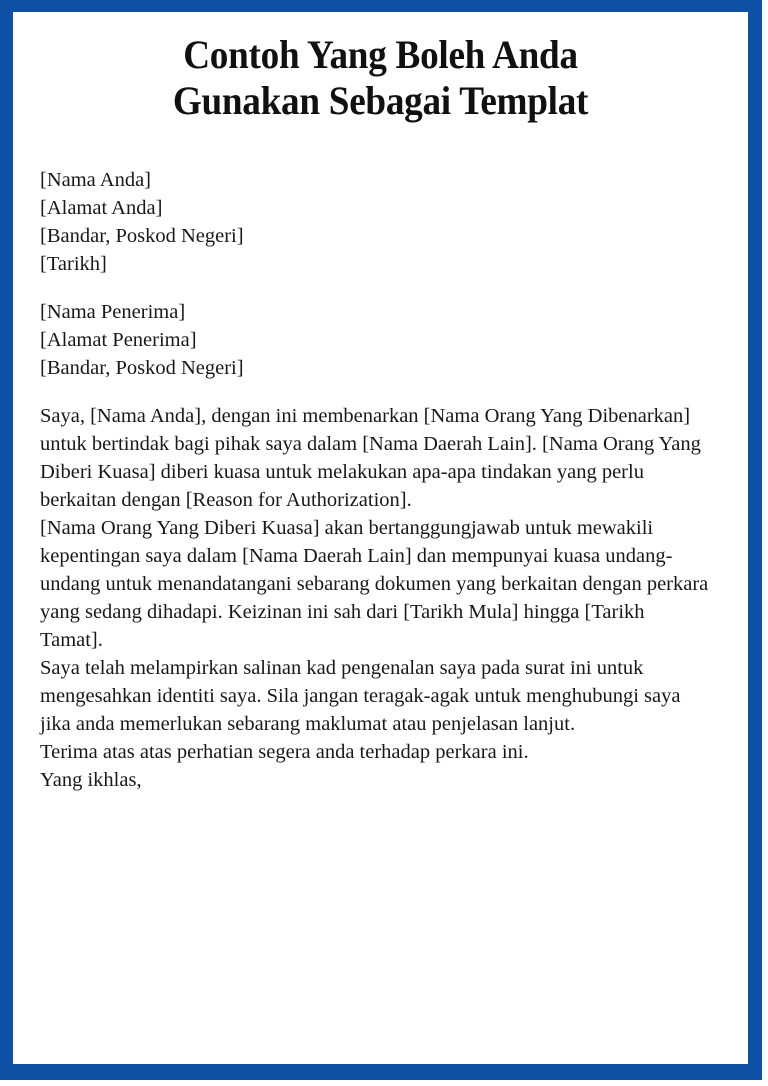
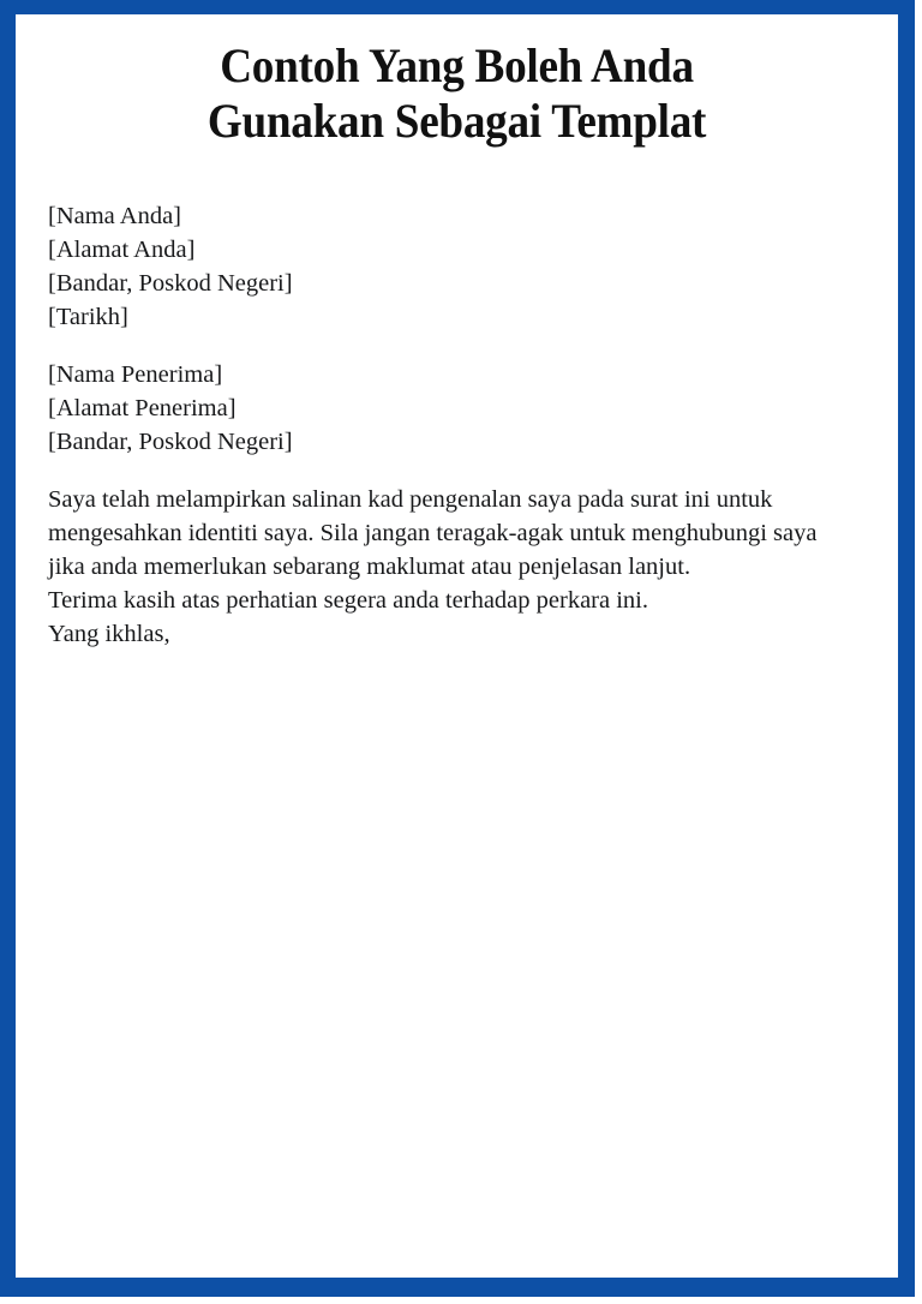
  Contoh Yang Boleh Anda
  Gunakan Sebagai Templat
  [Nama Anda]
  [Alamat Anda]
  [Bandar, Poskod Negeri]
  [Tarikh]
  [Nama Penerima]
  [Alamat Penerima]
  [Bandar, Poskod Negeri]
- Saya, [Nama Anda], dengan ini membenarkan [Nama Orang Yang Dibenarkan] untuk bertindak bagi pihak saya dalam [Nama Daerah Lain]. [Nama Orang Yang Diberi Kuasa] diberi kuasa untuk melakukan apa-apa tindakan yang perlu berkaitan dengan [Reason for Authorization].
- [Nama Orang Yang Diberi Kuasa] akan bertanggungjawab untuk mewakili kepentingan saya dalam [Nama Daerah Lain] dan mempunyai kuasa undang-undang untuk menandatangani sebarang dokumen yang berkaitan dengan perkara yang sedang dihadapi. Keizinan ini sah dari [Tarikh Mula] hingga [Tarikh Tamat].
  Saya telah melampirkan salinan kad pengenalan saya pada surat ini untuk mengesahkan identiti saya. Sila jangan teragak-agak untuk menghubungi saya jika anda memerlukan sebarang maklumat atau penjelasan lanjut.
- Terima atas atas perhatian segera anda terhadap perkara ini.
+ Terima kasih atas perhatian segera anda terhadap perkara ini.
  Yang ikhlas,
